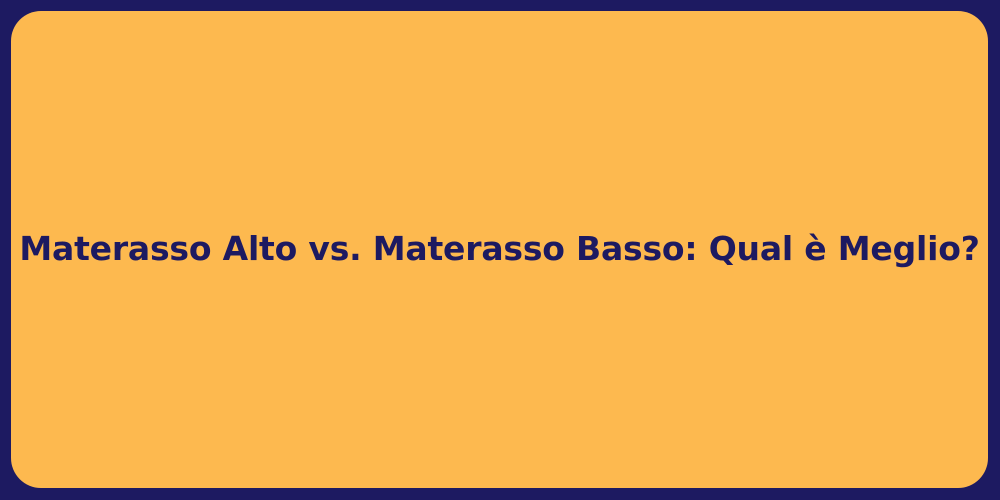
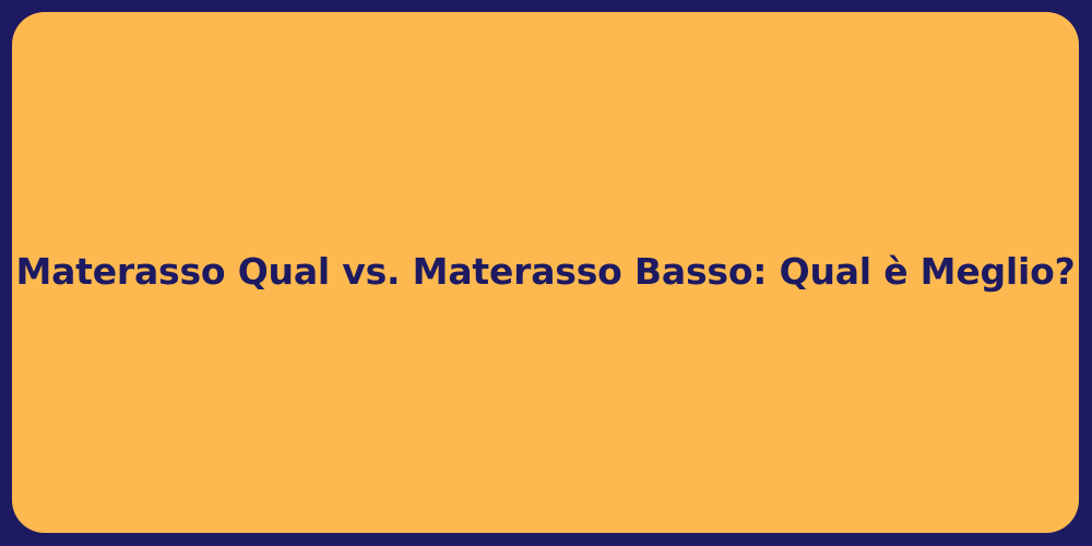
- Materasso Alto vs. Materasso Basso: Qual è Meglio?
+ Materasso Qual vs. Materasso Basso: Qual è Meglio?
